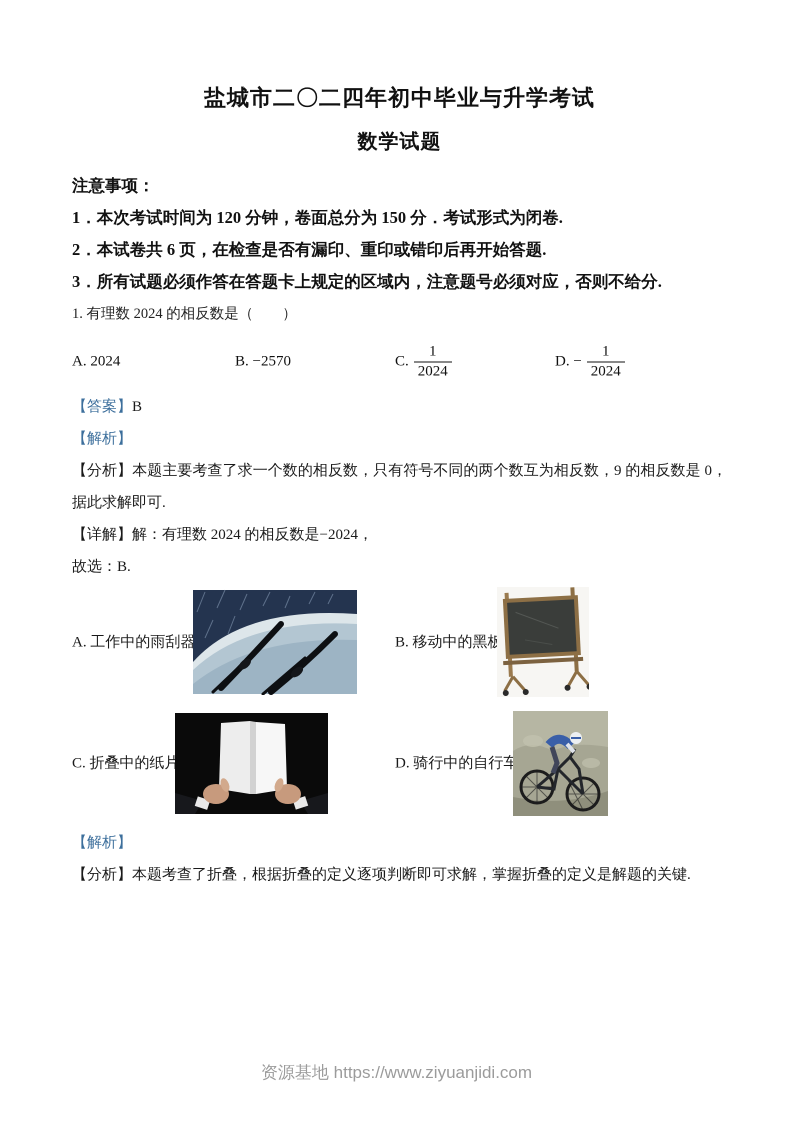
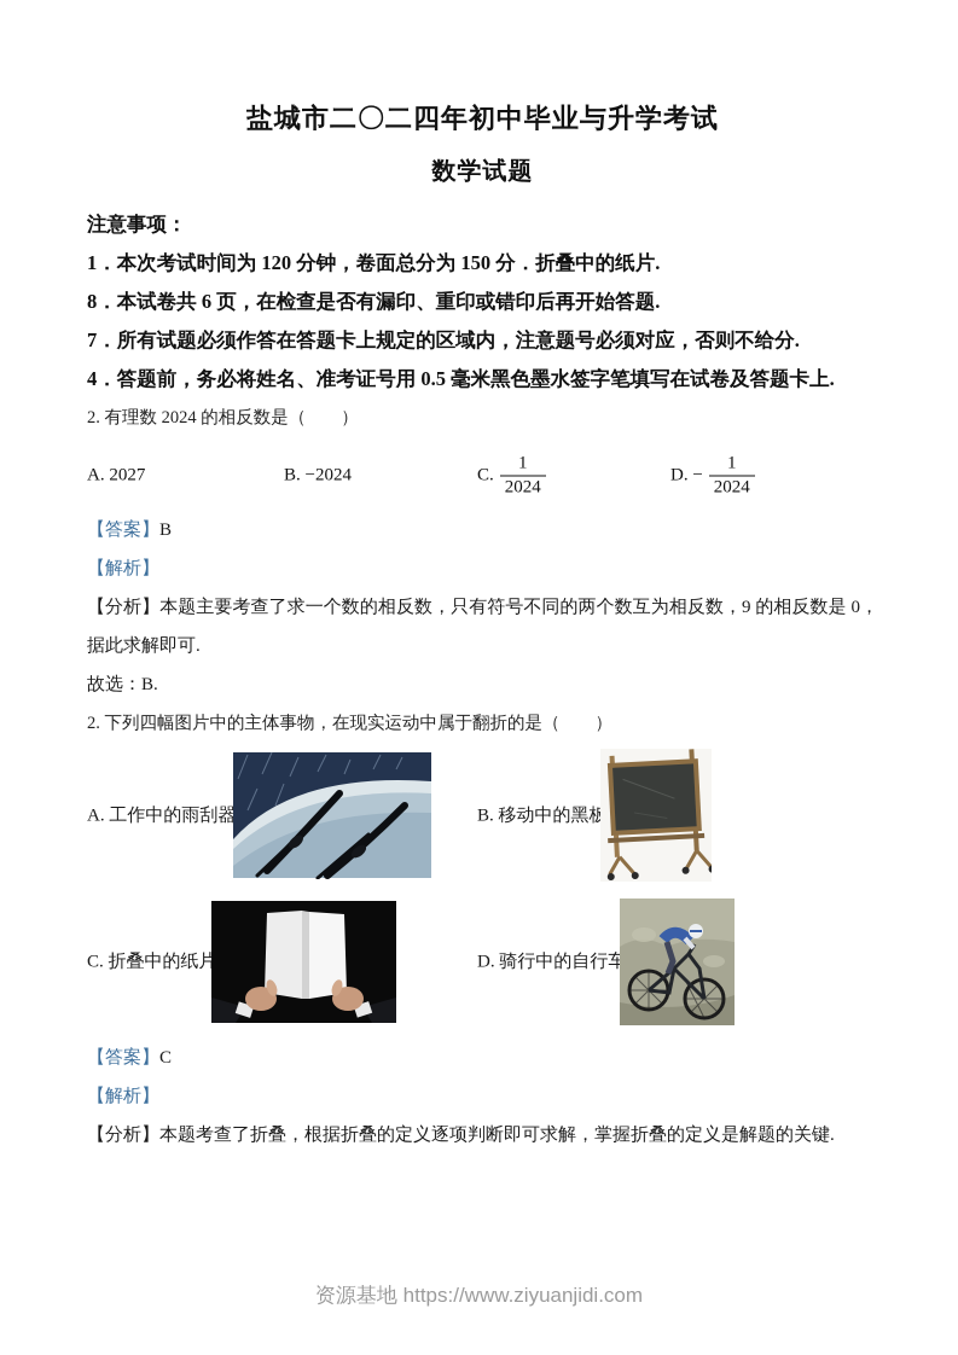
  盐城市二〇二四年初中毕业与升学考试
  数学试题
  注意事项：
- 1．本次考试时间为 120 分钟，卷面总分为 150 分．考试形式为闭卷.
+ 1．本次考试时间为 120 分钟，卷面总分为 150 分．折叠中的纸片.
- 2．本试卷共 6 页，在检查是否有漏印、重印或错印后再开始答题.
+ 8．本试卷共 6 页，在检查是否有漏印、重印或错印后再开始答题.
- 3．所有试题必须作答在答题卡上规定的区域内，注意题号必须对应，否则不给分.
+ 7．所有试题必须作答在答题卡上规定的区域内，注意题号必须对应，否则不给分.
+ 4．答题前，务必将姓名、准考证号用 0.5 毫米黑色墨水签字笔填写在试卷及答题卡上.
- 1. 有理数 2024 的相反数是（ ）
+ 2. 有理数 2024 的相反数是（ ）
- A. 2024
+ A. 2027
- B. −2570
+ B. −2024
  C.
  1
  2024
  D. −
  1
  2024
  【答案】B
  【解析】
  【分析】本题主要考查了求一个数的相反数，只有符号不同的两个数互为相反数，9 的相反数是 0，据此求解即可.
- 【详解】解：有理数 2024 的相反数是−2024，
  故选：B.
+ 2. 下列四幅图片中的主体事物，在现实运动中属于翻折的是（ ）
  A. 工作中的雨刮器
  B. 移动中的黑板
  C. 折叠中的纸片
  D. 骑行中的自行车
+ 【答案】C
  【解析】
  【分析】本题考查了折叠，根据折叠的定义逐项判断即可求解，掌握折叠的定义是解题的关键.
  资源基地 https://www.ziyuanjidi.com
